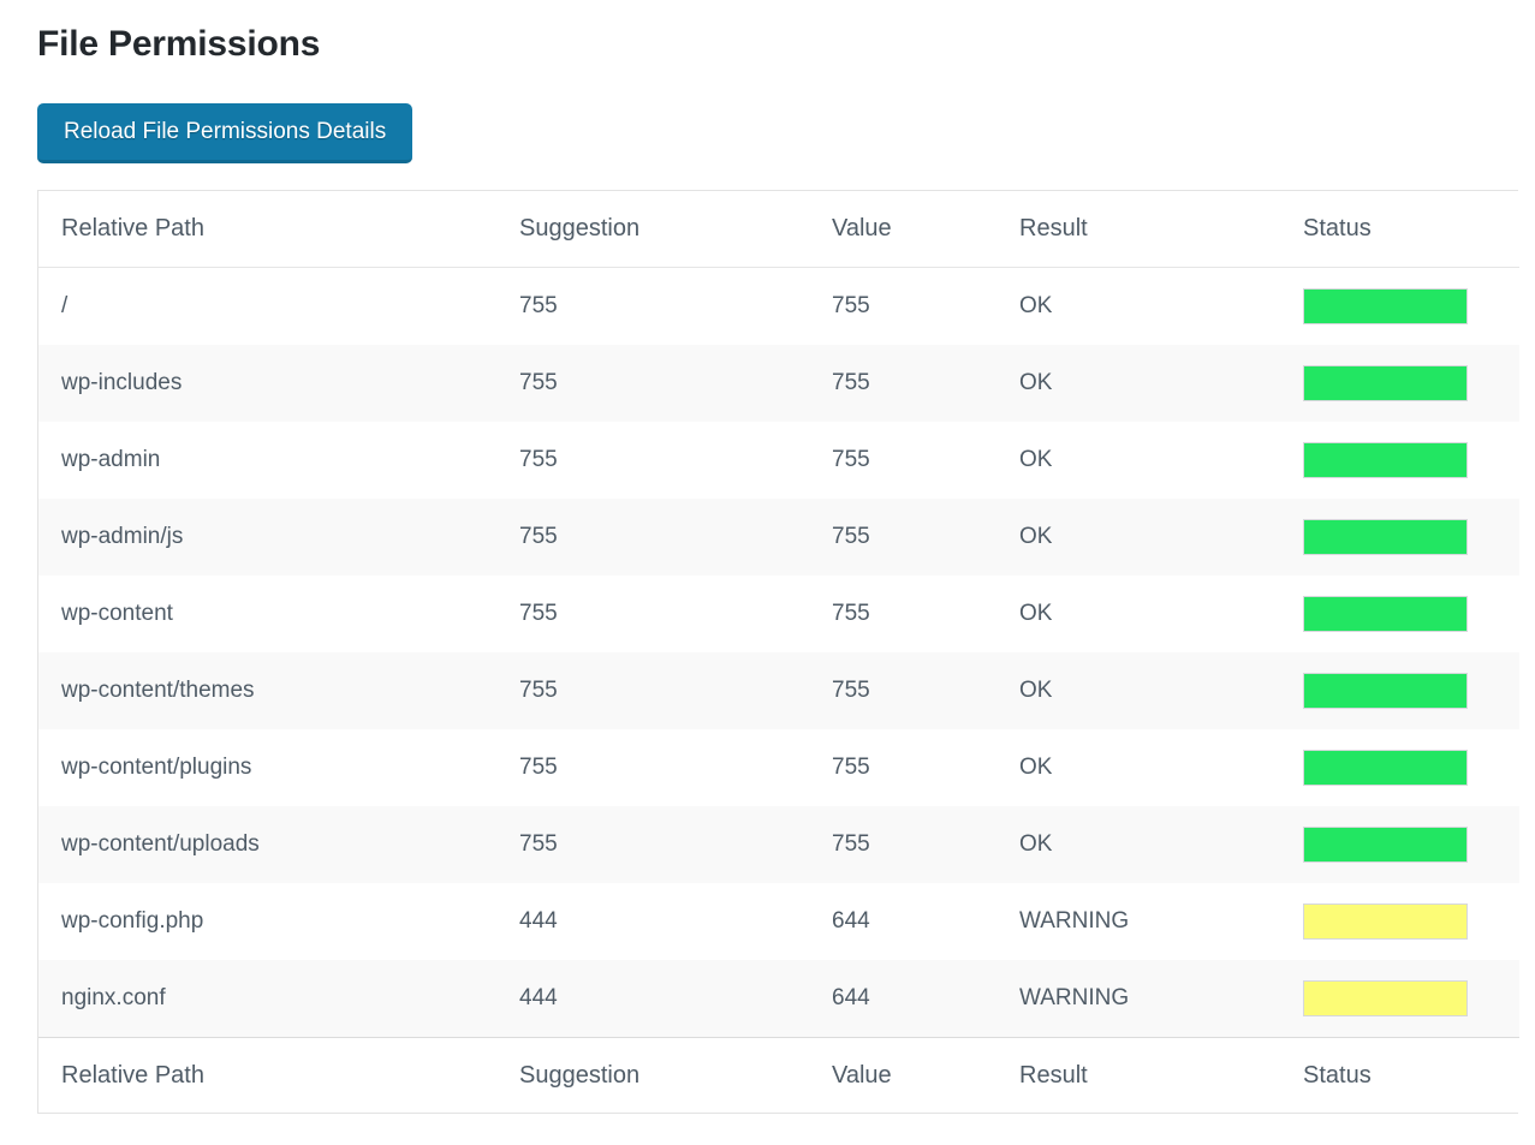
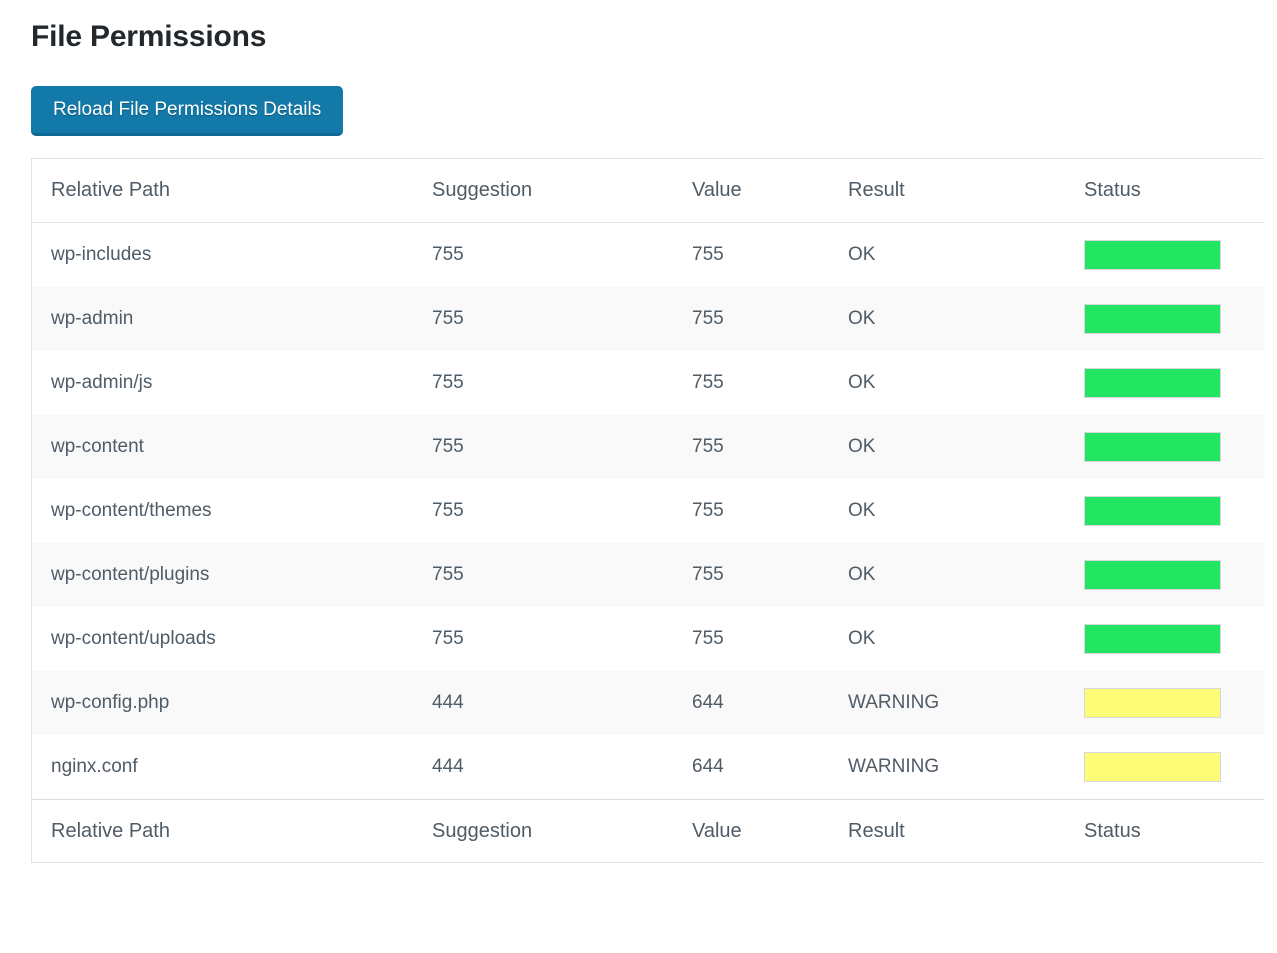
  File Permissions
  Reload File Permissions Details
  Relative Path	Suggestion	Value	Result	Status
- /	755	755	OK
  wp-includes	755	755	OK
  wp-admin	755	755	OK
  wp-admin/js	755	755	OK
  wp-content	755	755	OK
  wp-content/themes	755	755	OK
  wp-content/plugins	755	755	OK
  wp-content/uploads	755	755	OK
  wp-config.php	444	644	WARNING
  nginx.conf	444	644	WARNING
  Relative Path	Suggestion	Value	Result	Status
